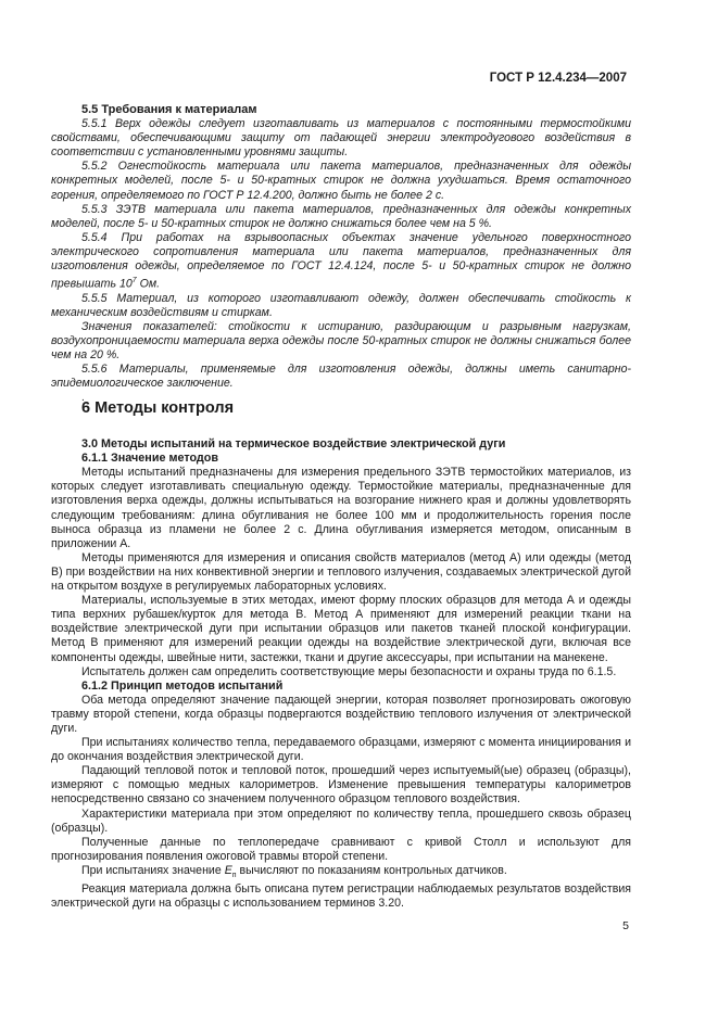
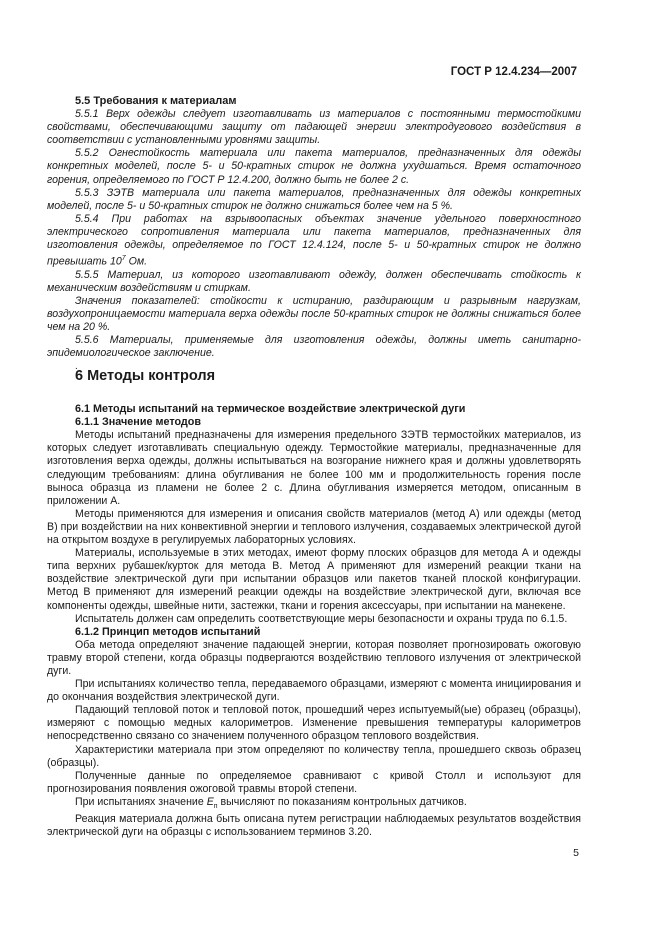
  ГОСТ Р 12.4.234—2007
  5.5 Требования к материалам
  5.5.1 Верх одежды следует изготавливать из материалов с постоянными термостойкими свойствами, обеспечивающими защиту от падающей энергии электродугового воздействия в соответствии с установленными уровнями защиты.
  5.5.2 Огнестойкость материала или пакета материалов, предназначенных для одежды конкретных моделей, после 5- и 50-кратных стирок не должна ухудшаться. Время остаточного горения, определяемого по ГОСТ Р 12.4.200, должно быть не более 2 с.
  5.5.3 ЗЭТВ материала или пакета материалов, предназначенных для одежды конкретных моделей, после 5- и 50-кратных стирок не должно снижаться более чем на 5 %.
  5.5.4 При работах на взрывоопасных объектах значение удельного поверхностного электрического сопротивления материала или пакета материалов, предназначенных для изготовления одежды, определяемое по ГОСТ 12.4.124, после 5- и 50-кратных стирок не должно превышать 10 Ом.
  5.5.5 Материал, из которого изготавливают одежду, должен обеспечивать стойкость к механическим воздействиям и стиркам.
  Значения показателей: стойкости к истиранию, раздирающим и разрывным нагрузкам, воздухопроницаемости материала верха одежды после 50-кратных стирок не должны снижаться более чем на 20 %.
  5.5.6 Материалы, применяемые для изготовления одежды, должны иметь санитарно-эпидемиологическое заключение.
  .
  6 Методы контроля
- 3.0 Методы испытаний на термическое воздействие электрической дуги
+ 6.1 Методы испытаний на термическое воздействие электрической дуги
  6.1.1 Значение методов
  Методы испытаний предназначены для измерения предельного ЗЭТВ термостойких материалов, из которых следует изготавливать специальную одежду. Термостойкие материалы, предназначенные для изготовления верха одежды, должны испытываться на возгорание нижнего края и должны удовлетворять следующим требованиям: длина обугливания не более 100 мм и продолжительность горения после выноса образца из пламени не более 2 с. Длина обугливания измеряется методом, описанным в приложении А.
  Методы применяются для измерения и описания свойств материалов (метод А) или одежды (метод В) при воздействии на них конвективной энергии и теплового излучения, создаваемых электрической дугой на открытом воздухе в регулируемых лабораторных условиях.
- Материалы, используемые в этих методах, имеют форму плоских образцов для метода А и одежды типа верхних рубашек/курток для метода В. Метод А применяют для измерений реакции ткани на воздействие электрической дуги при испытании образцов или пакетов тканей плоской конфигурации. Метод В применяют для измерений реакции одежды на воздействие электрической дуги, включая все компоненты одежды, швейные нити, застежки, ткани и другие аксессуары, при испытании на манекене.
+ Материалы, используемые в этих методах, имеют форму плоских образцов для метода А и одежды типа верхних рубашек/курток для метода В. Метод А применяют для измерений реакции ткани на воздействие электрической дуги при испытании образцов или пакетов тканей плоской конфигурации. Метод В применяют для измерений реакции одежды на воздействие электрической дуги, включая все компоненты одежды, швейные нити, застежки, ткани и горения аксессуары, при испытании на манекене.
  Испытатель должен сам определить соответствующие меры безопасности и охраны труда по 6.1.5.
  6.1.2 Принцип методов испытаний
  Оба метода определяют значение падающей энергии, которая позволяет прогнозировать ожоговую травму второй степени, когда образцы подвергаются воздействию теплового излучения от электрической дуги.
  При испытаниях количество тепла, передаваемого образцами, измеряют с момента инициирования и до окончания воздействия электрической дуги.
  Падающий тепловой поток и тепловой поток, прошедший через испытуемый(ые) образец (образцы), измеряют с помощью медных калориметров. Изменение превышения температуры калориметров непосредственно связано со значением полученного образцом теплового воздействия.
  Характеристики материала при этом определяют по количеству тепла, прошедшего сквозь образец (образцы).
- Полученные данные по теплопередаче сравнивают с кривой Столл и используют для прогнозирования появления ожоговой травмы второй степени.
+ Полученные данные по определяемое сравнивают с кривой Столл и используют для прогнозирования появления ожоговой травмы второй степени.
  При испытаниях значение E вычисляют по показаниям контрольных датчиков.
  Реакция материала должна быть описана путем регистрации наблюдаемых результатов воздействия электрической дуги на образцы с использованием терминов 3.20.
  5
